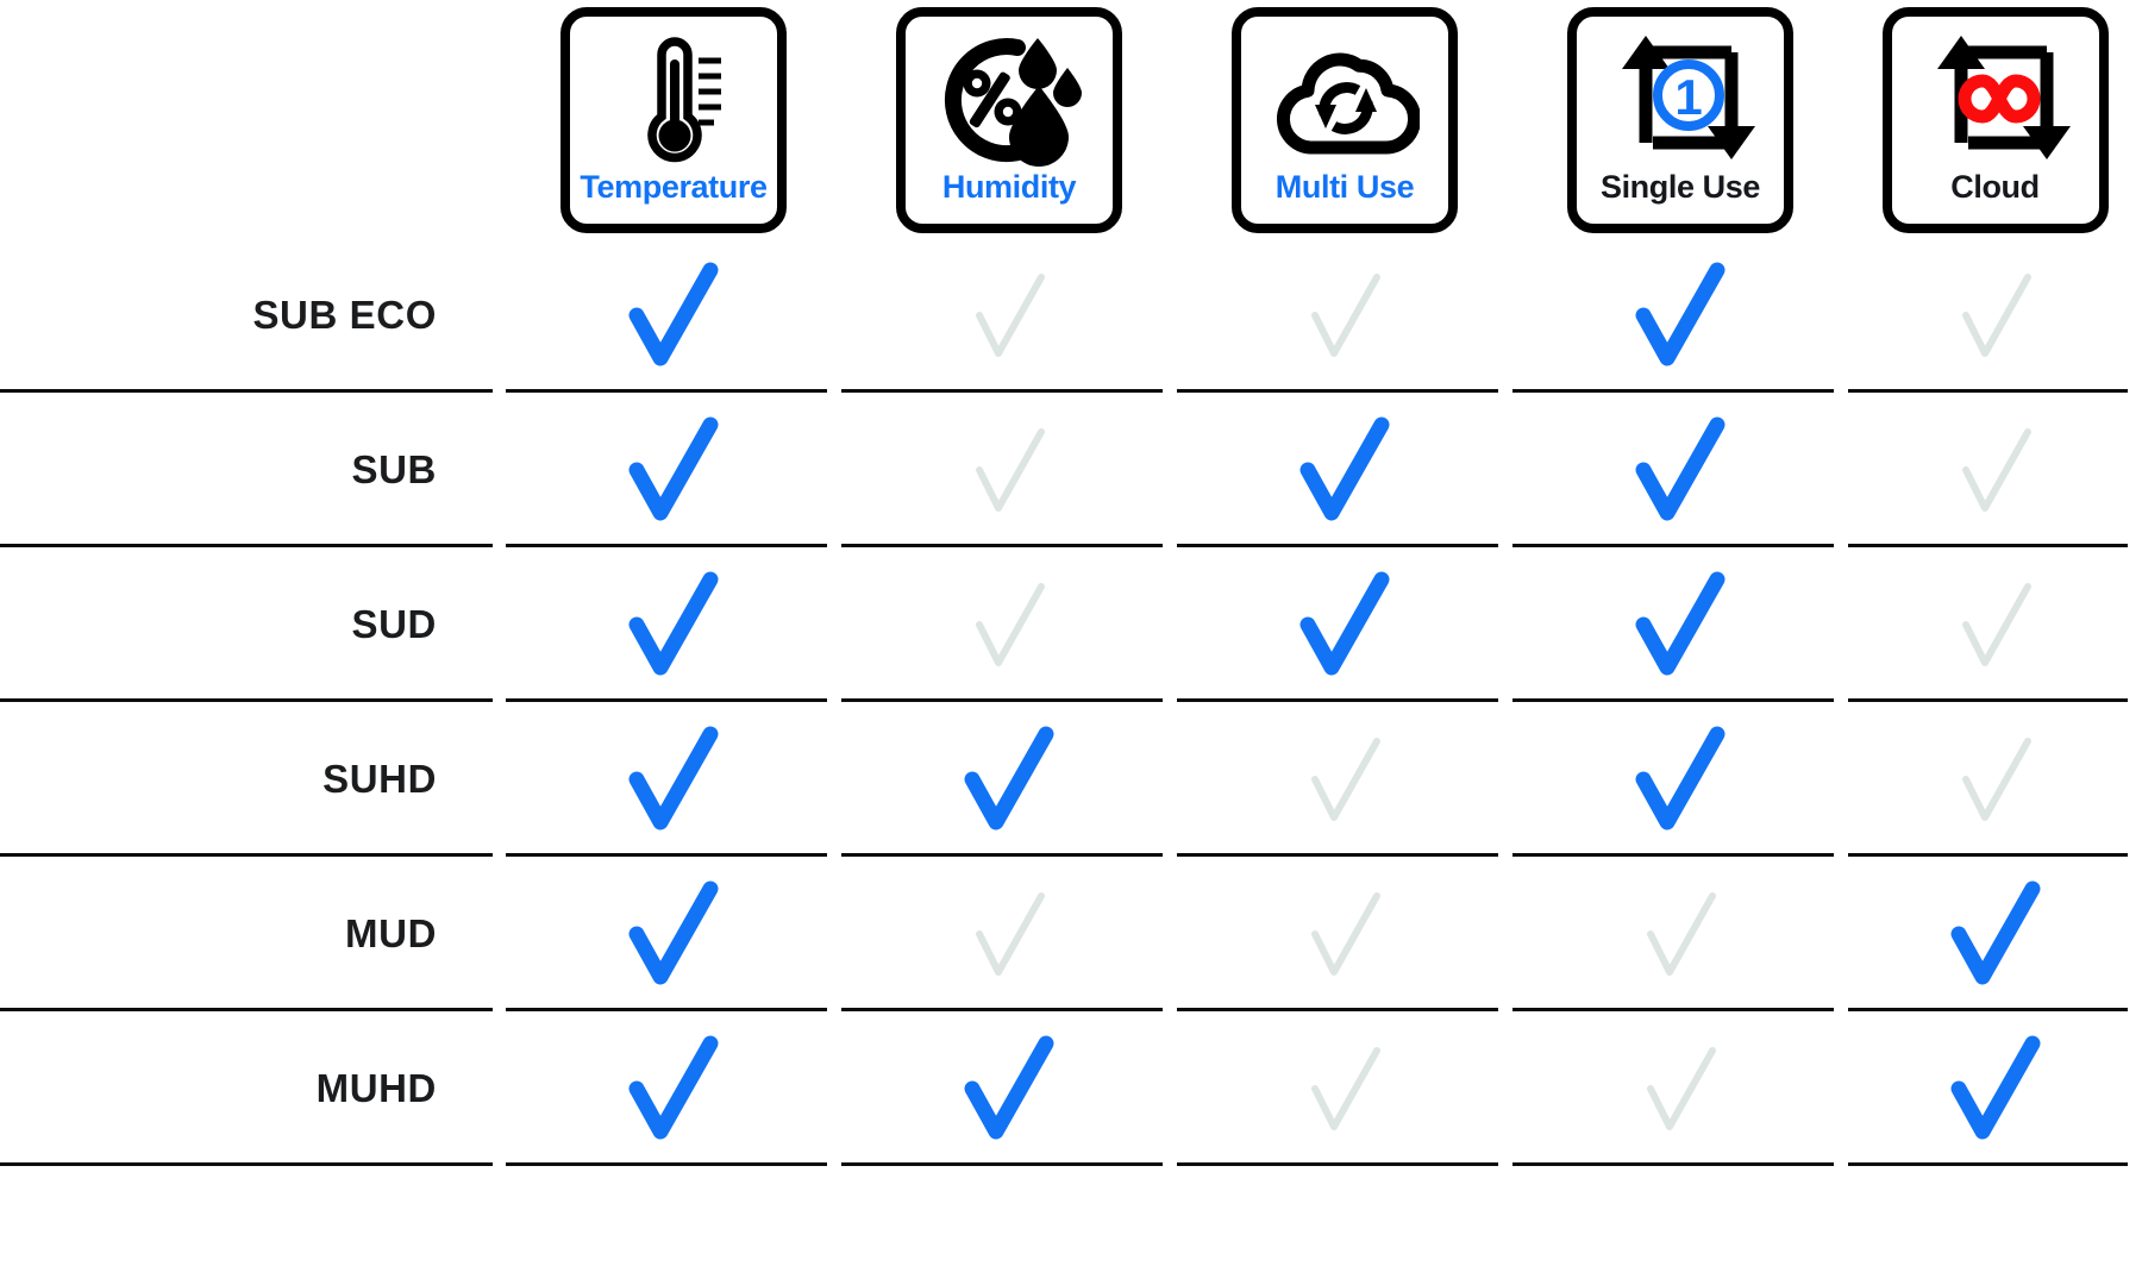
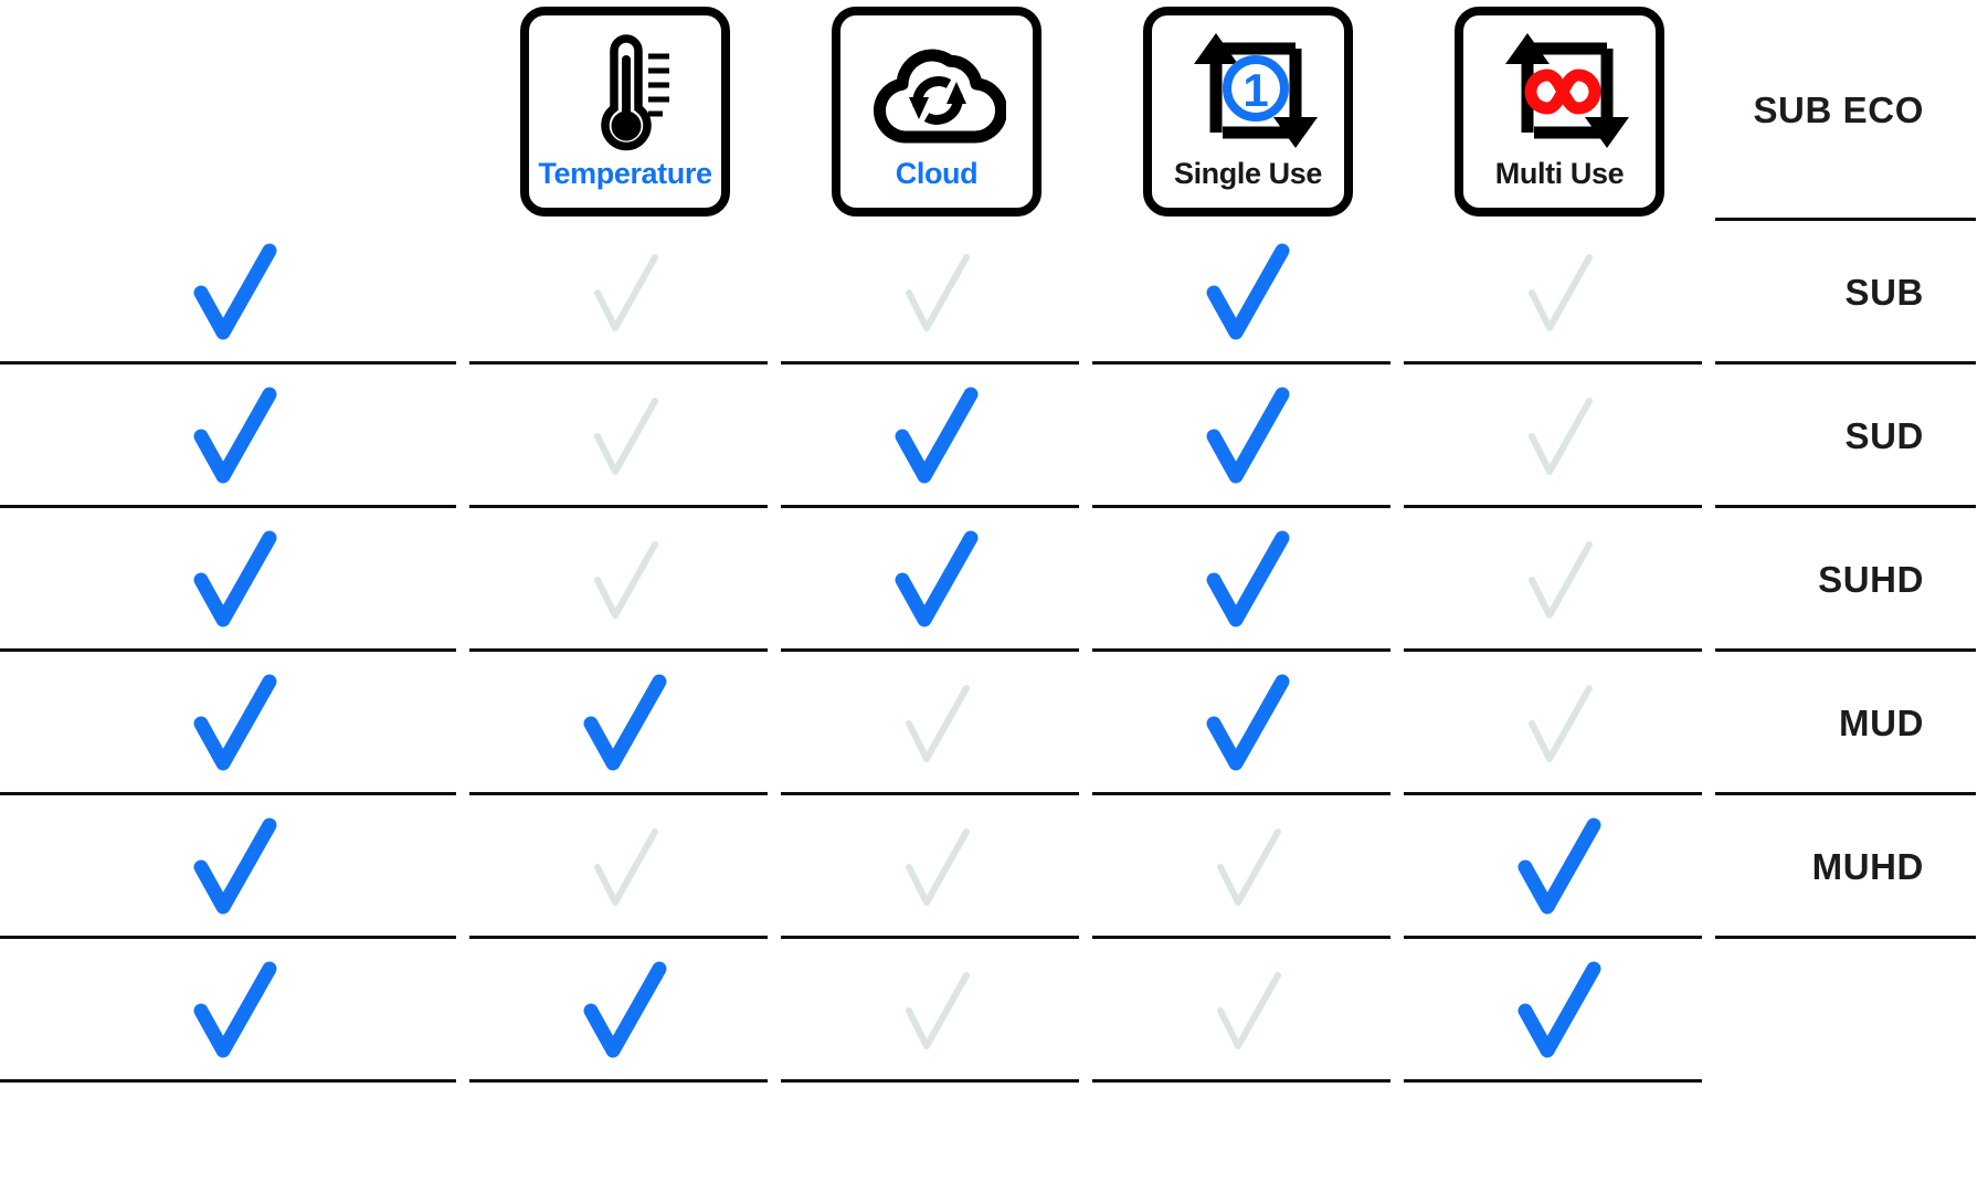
  Temperature
- Humidity
- Multi Use
+ Cloud
  Single Use
- Cloud
+ Multi Use
  SUB ECO
  SUB
  SUD
  SUHD
  MUD
  MUHD
